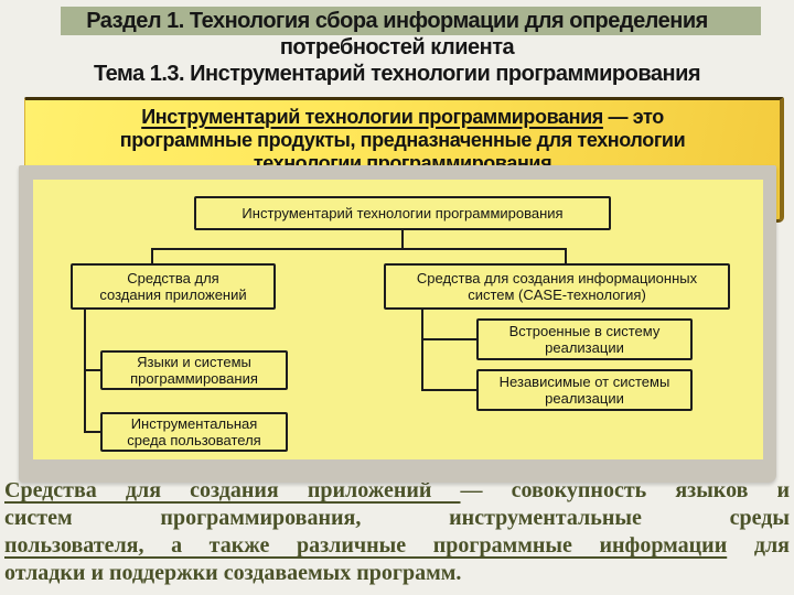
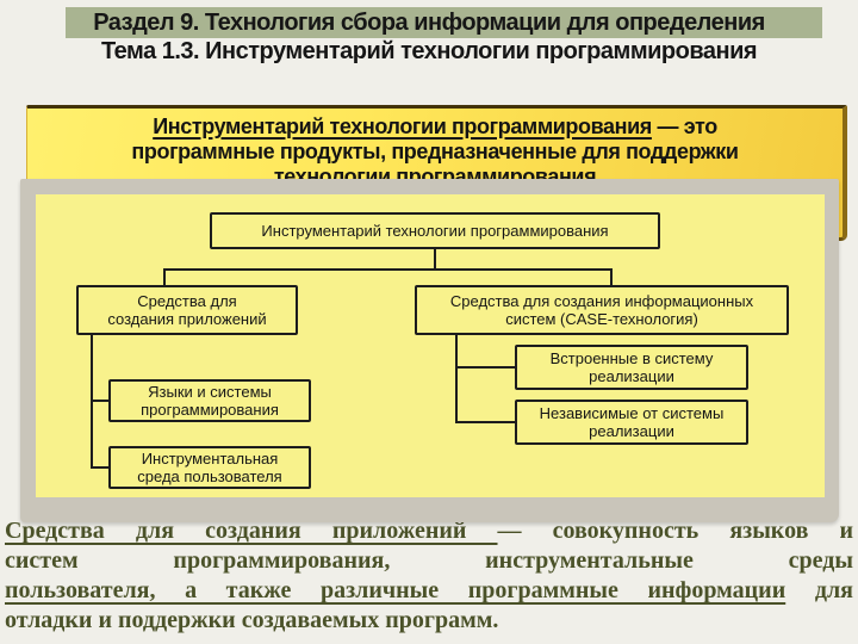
- Раздел 1. Технология сбора информации для определения
+ Раздел 9. Технология сбора информации для определения
- потребностей клиента
  Тема 1.3. Инструментарий технологии программирования
  Инструментарий технологии программирования — это
- программные продукты, предназначенные для технологии
+ программные продукты, предназначенные для поддержки
  технологии программирования
  Инструментарий технологии программирования
  Средства для
  создания приложений
  Средства для создания информационных
  систем (CASE-технология)
  Языки и системы
  программирования
  Инструментальная
  среда пользователя
  Встроенные в систему
  реализации
  Независимые от системы
  реализации
  Средства для создания приложений — совокупность языков и
  систем программирования, инструментальные среды
  пользователя, а также различные программные информации для
  отладки и поддержки создаваемых программ.
